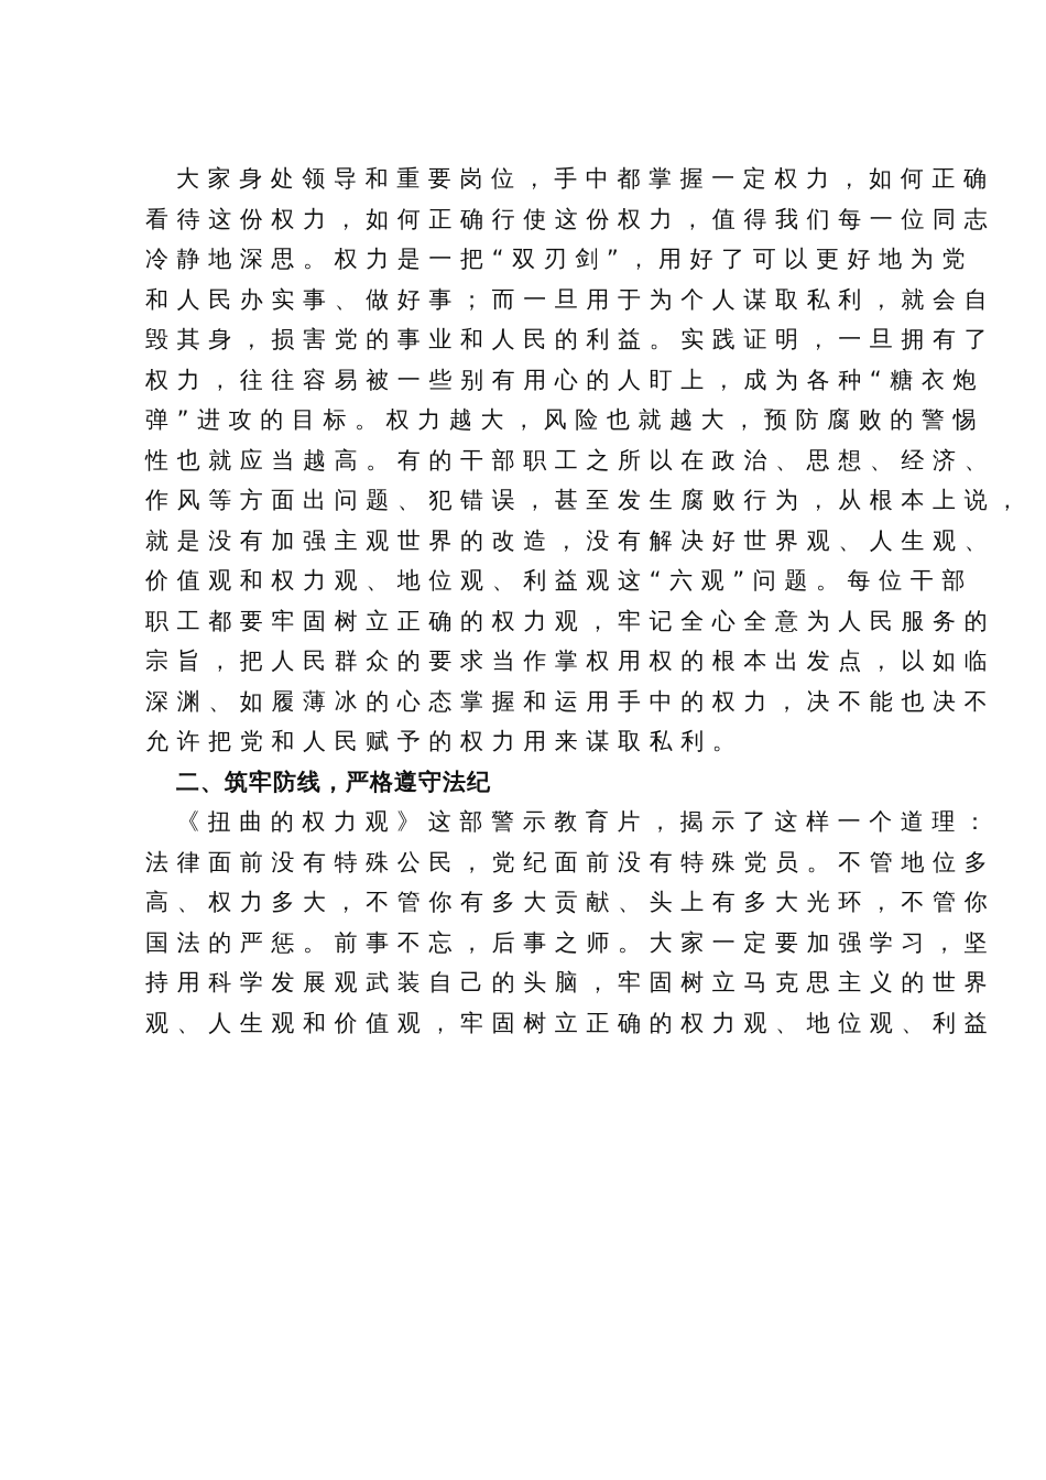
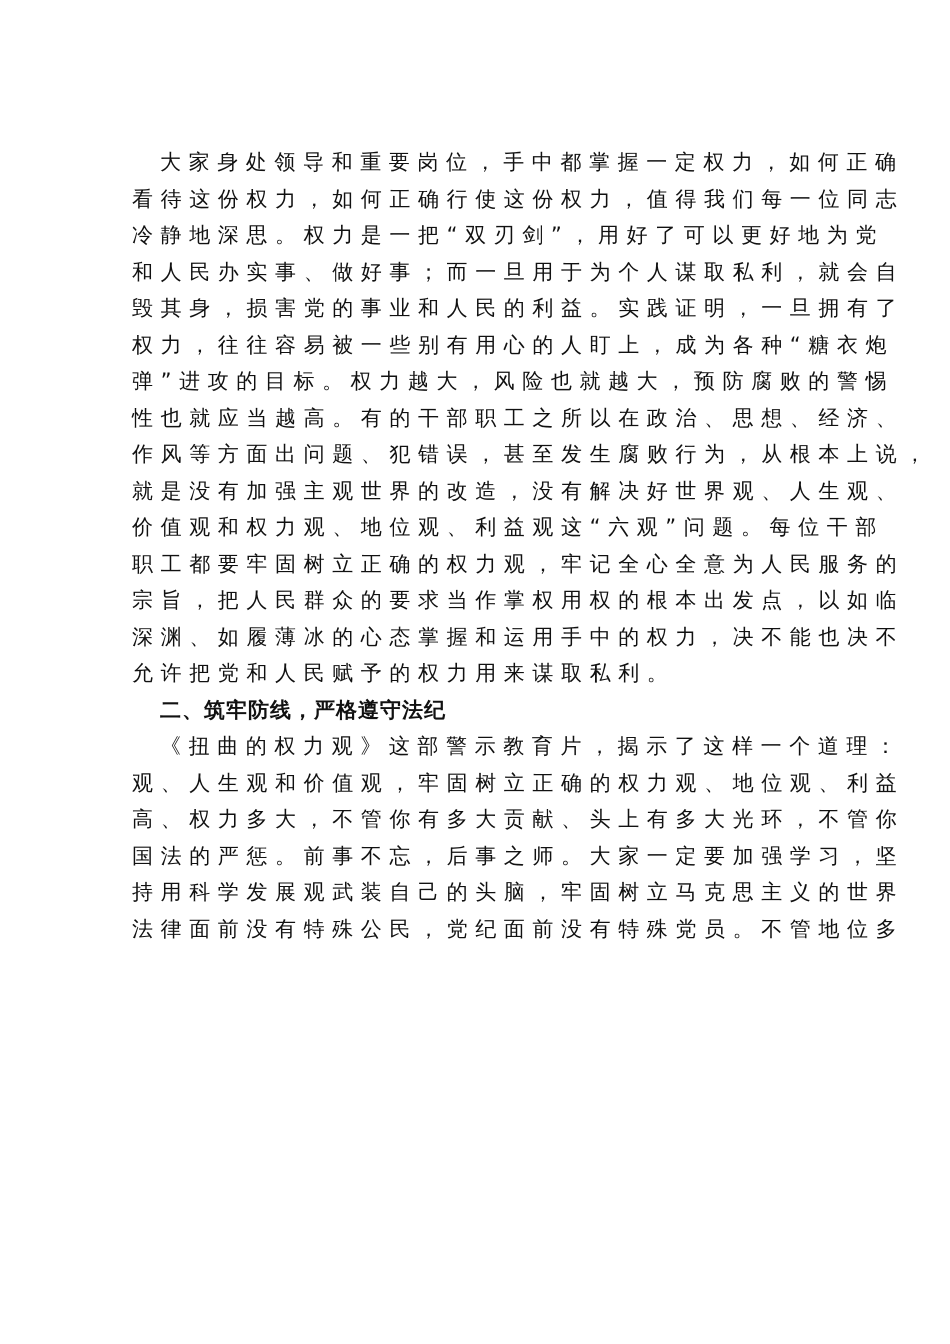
  大家身处领导和重要岗位，手中都掌握一定权力，如何正确
  看待这份权力，如何正确行使这份权力，值得我们每一位同志
  冷静地深思。权力是一把“双刃剑”，用好了可以更好地为党
  和人民办实事、做好事；而一旦用于为个人谋取私利，就会自
  毁其身，损害党的事业和人民的利益。实践证明，一旦拥有了
  权力，往往容易被一些别有用心的人盯上，成为各种“糖衣炮
  弹”进攻的目标。权力越大，风险也就越大，预防腐败的警惕
  性也就应当越高。有的干部职工之所以在政治、思想、经济、
  作风等方面出问题、犯错误，甚至发生腐败行为，从根本上说，
  就是没有加强主观世界的改造，没有解决好世界观、人生观、
  价值观和权力观、地位观、利益观这“六观”问题。每位干部
  职工都要牢固树立正确的权力观，牢记全心全意为人民服务的
  宗旨，把人民群众的要求当作掌权用权的根本出发点，以如临
  深渊、如履薄冰的心态掌握和运用手中的权力，决不能也决不
  允许把党和人民赋予的权力用来谋取私利。
  二、筑牢防线，严格遵守法纪
  《扭曲的权力观》这部警示教育片，揭示了这样一个道理：
- 法律面前没有特殊公民，党纪面前没有特殊党员。不管地位多
+ 观、人生观和价值观，牢固树立正确的权力观、地位观、利益
  高、权力多大，不管你有多大贡献、头上有多大光环，不管你
  国法的严惩。前事不忘，后事之师。大家一定要加强学习，坚
  持用科学发展观武装自己的头脑，牢固树立马克思主义的世界
- 观、人生观和价值观，牢固树立正确的权力观、地位观、利益
+ 法律面前没有特殊公民，党纪面前没有特殊党员。不管地位多
